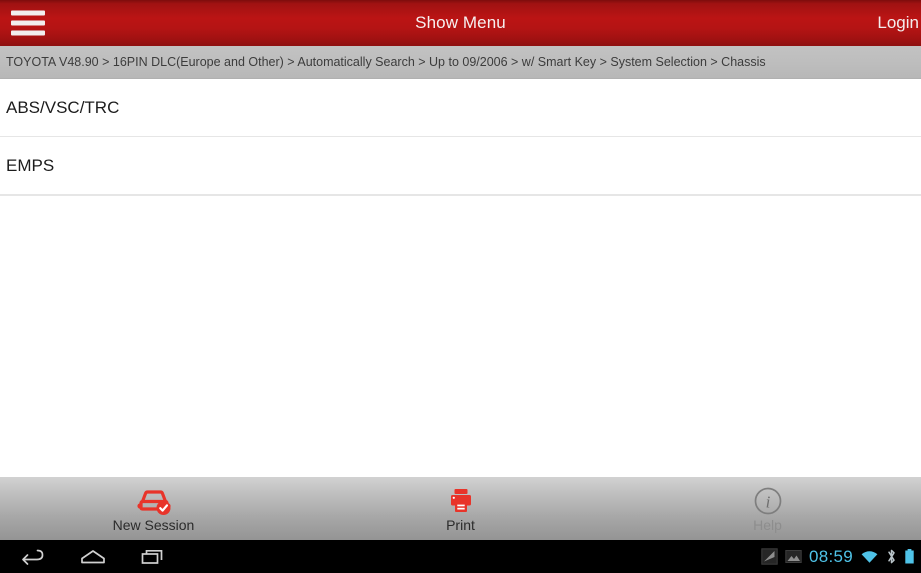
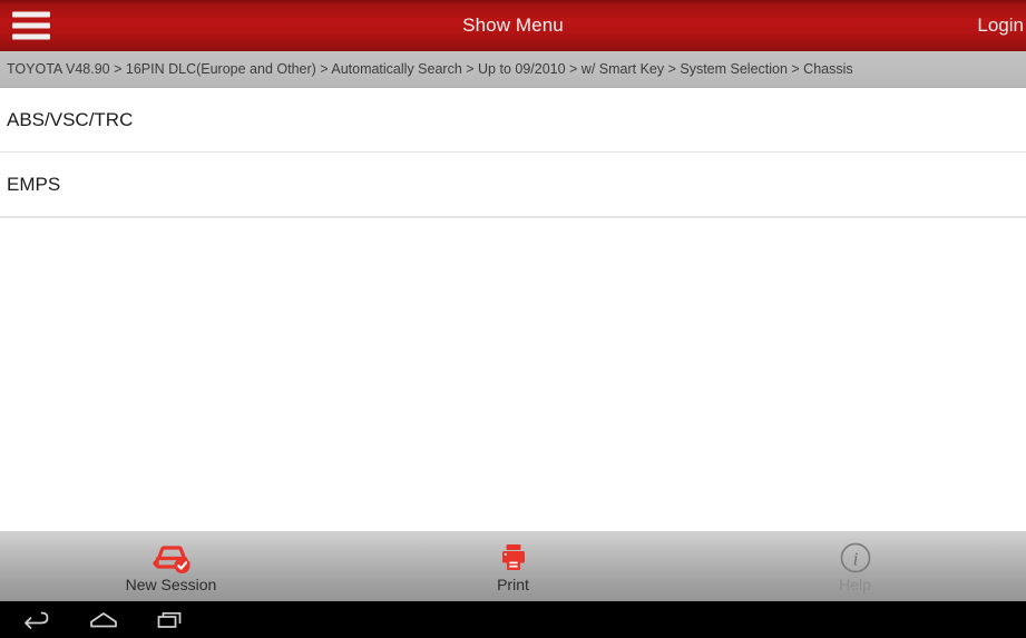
  Show Menu
  Login
- TOYOTA V48.90 > 16PIN DLC(Europe and Other) > Automatically Search > Up to 09/2006 > w/ Smart Key > System Selection > Chassis
+ TOYOTA V48.90 > 16PIN DLC(Europe and Other) > Automatically Search > Up to 09/2010 > w/ Smart Key > System Selection > Chassis
  ABS/VSC/TRC
  EMPS
  New Session
  Print
  i
  Help
- 08:59
